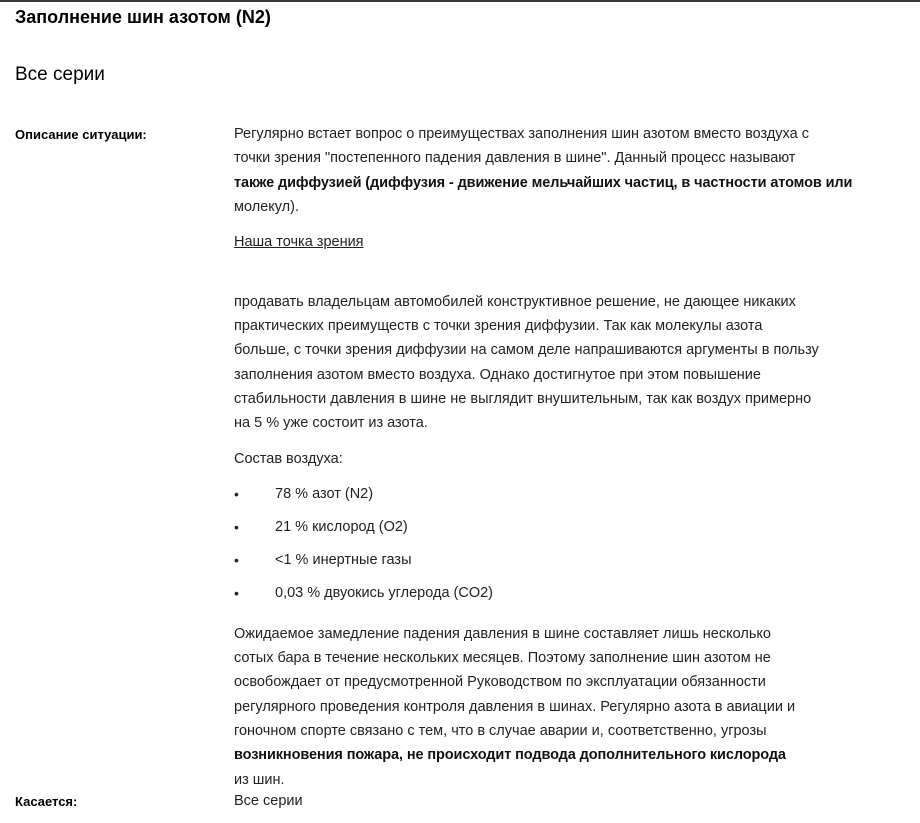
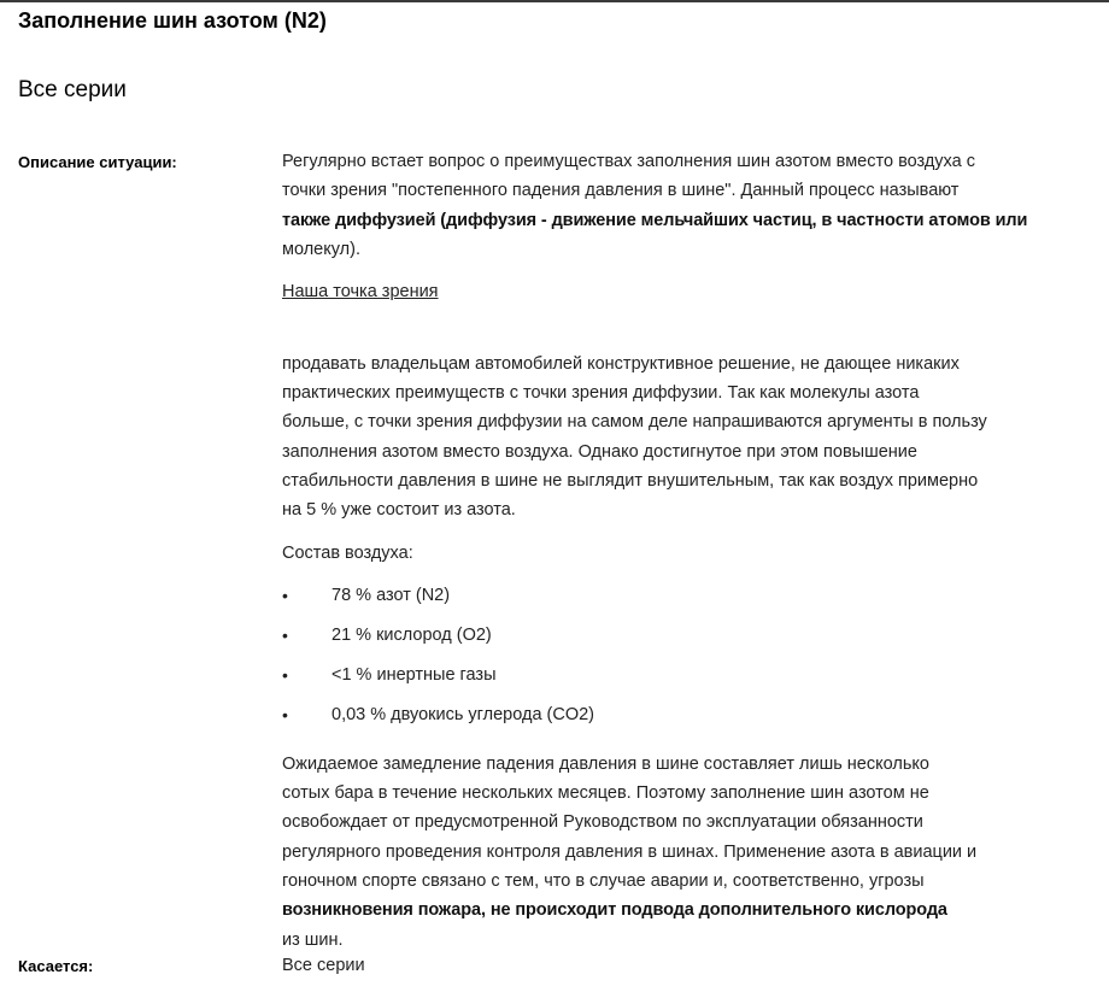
  Заполнение шин азотом (N2)
  Все серии
  Описание ситуации:
  Регулярно встает вопрос о преимуществах заполнения шин азотом вместо воздуха с
  точки зрения "постепенного падения давления в шине". Данный процесс называют
  также диффузией (диффузия - движение мельчайших частиц, в частности атомов или
  молекул).
  Наша точка зрения
  продавать владельцам автомобилей конструктивное решение, не дающее никаких
  практических преимуществ с точки зрения диффузии. Так как молекулы азота
  больше, с точки зрения диффузии на самом деле напрашиваются аргументы в пользу
  заполнения азотом вместо воздуха. Однако достигнутое при этом повышение
  стабильности давления в шине не выглядит внушительным, так как воздух примерно
  на 5 % уже состоит из азота.
  Состав воздуха:
  •
  78 % азот (N2)
  •
  21 % кислород (O2)
  •
  <1 % инертные газы
  •
  0,03 % двуокись углерода (CO2)
  Ожидаемое замедление падения давления в шине составляет лишь несколько
  сотых бара в течение нескольких месяцев. Поэтому заполнение шин азотом не
  освобождает от предусмотренной Руководством по эксплуатации обязанности
- регулярного проведения контроля давления в шинах. Регулярно азота в авиации и
+ регулярного проведения контроля давления в шинах. Применение азота в авиации и
  гоночном спорте связано с тем, что в случае аварии и, соответственно, угрозы
  возникновения пожара, не происходит подвода дополнительного кислорода
  из шин.
  Касается:
  Все серии
